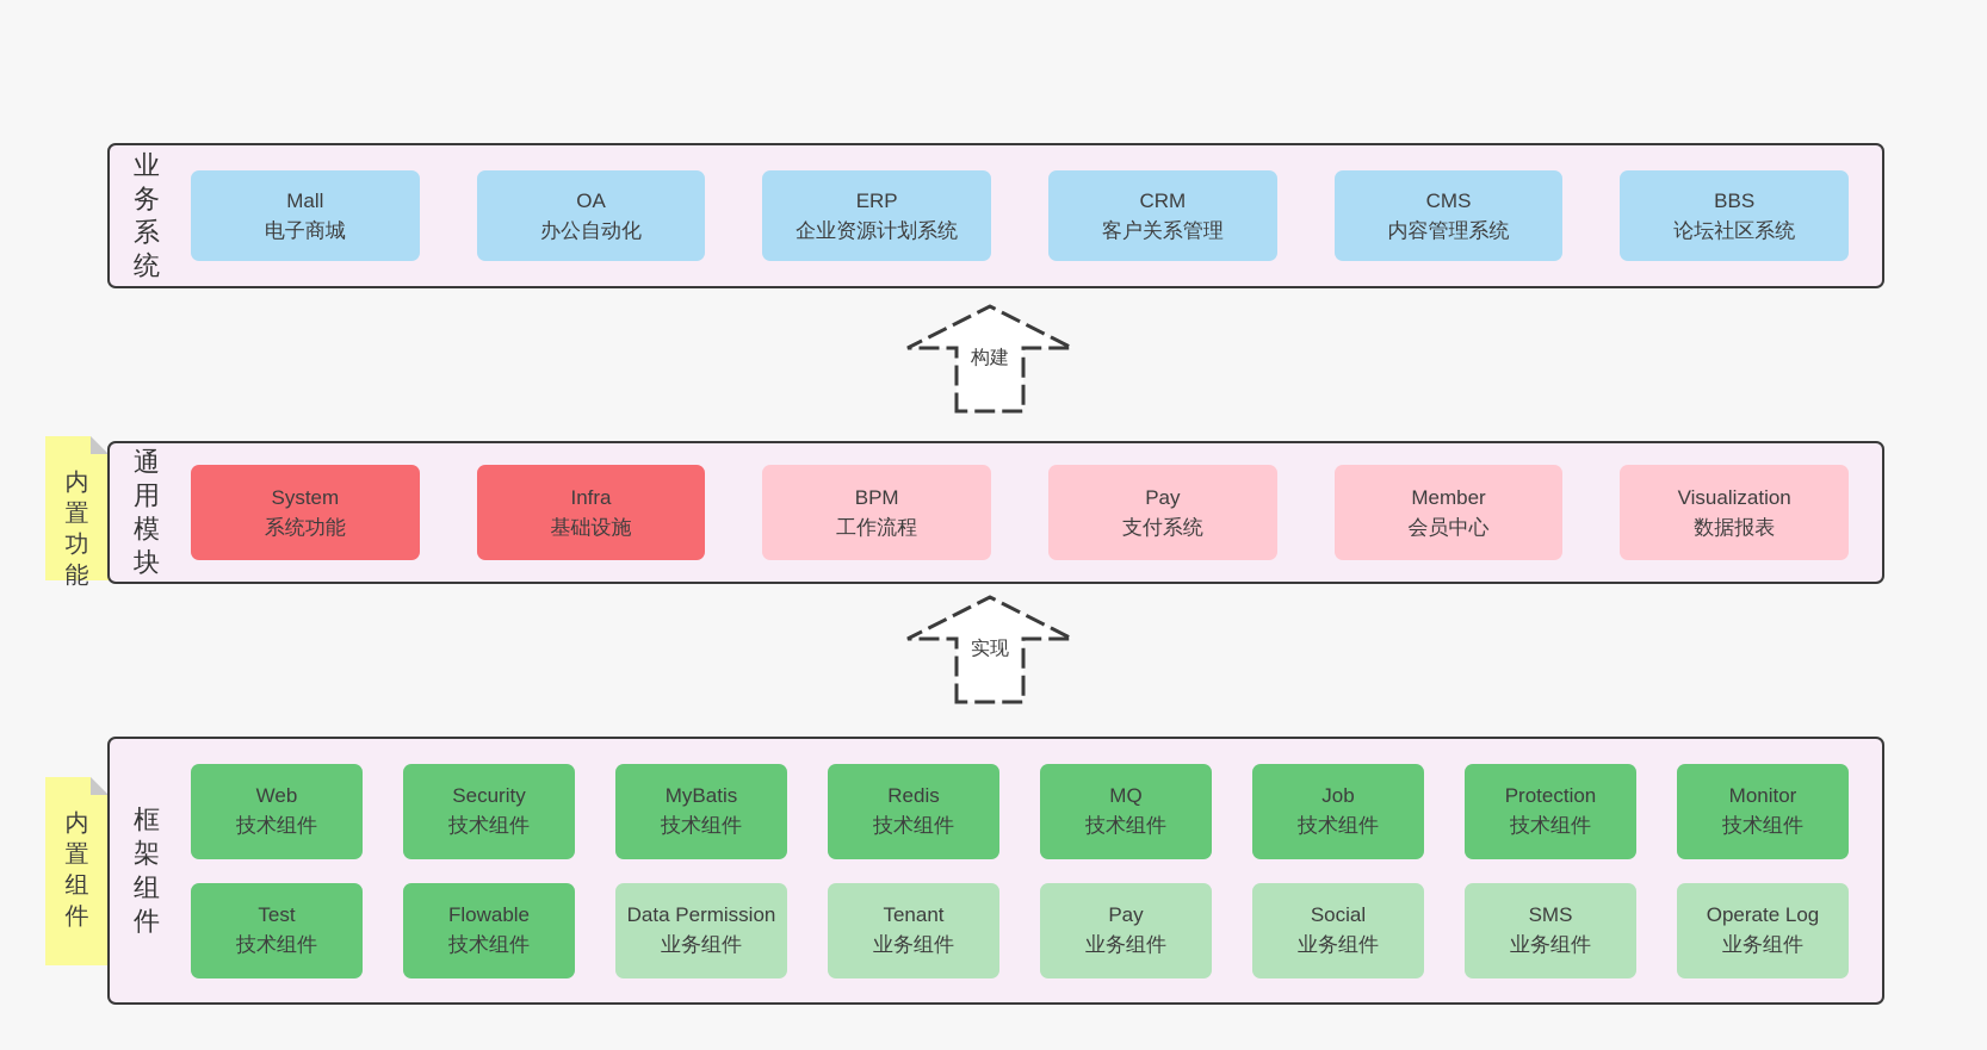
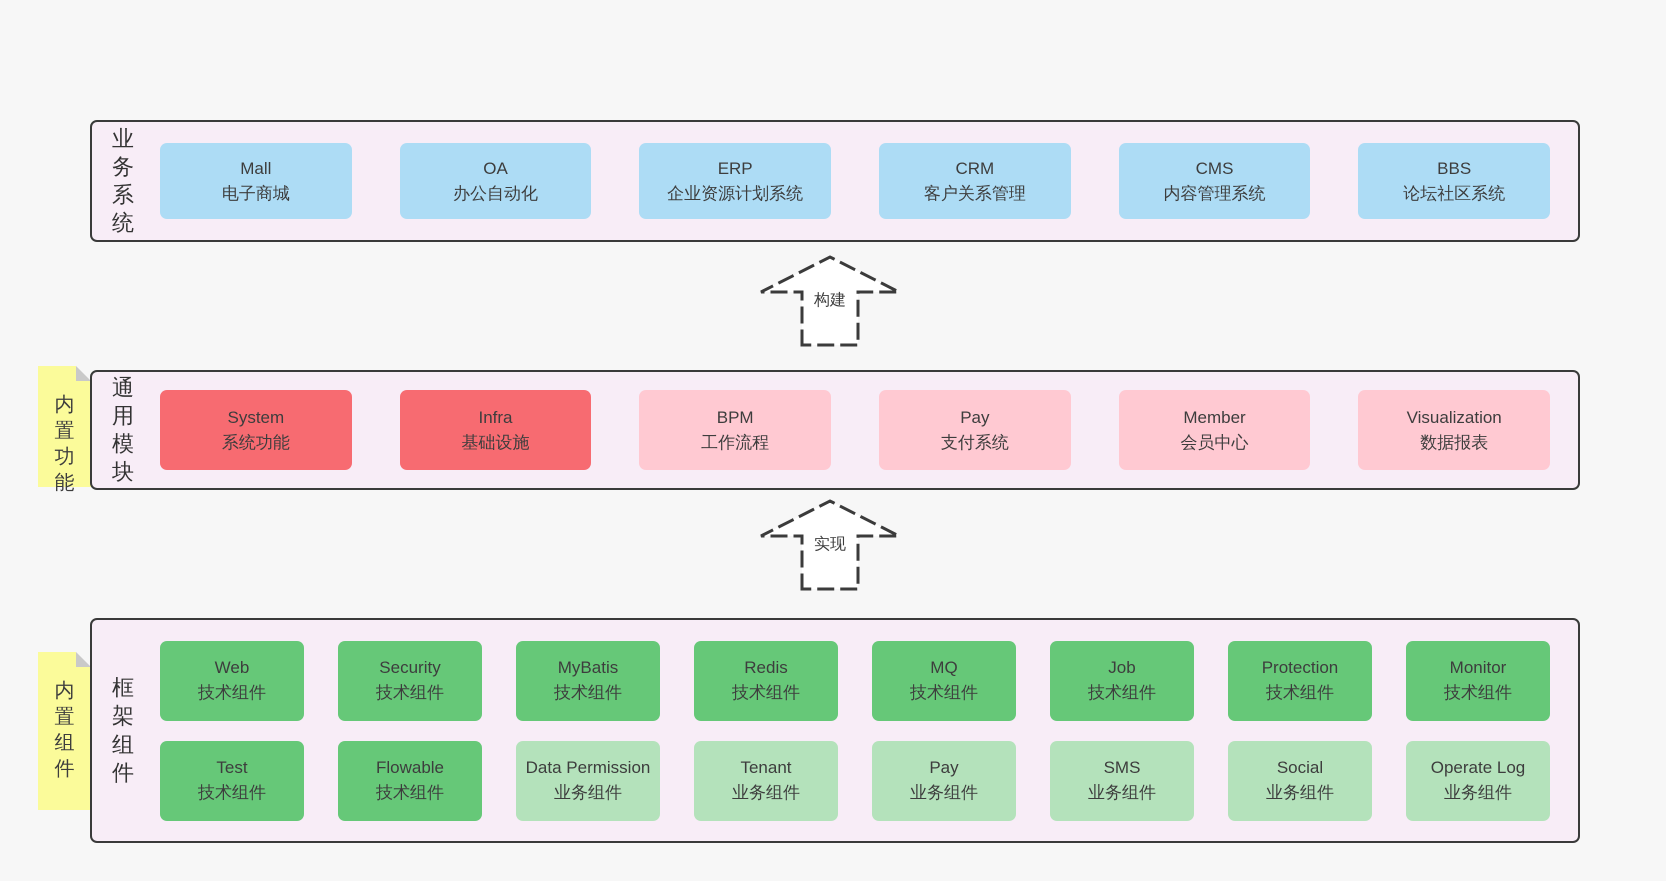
  内置功能
  内置组件
  构建
  实现
  业务系统
  Mall
  电子商城
  OA
  办公自动化
  ERP
  企业资源计划系统
  CRM
  客户关系管理
  CMS
  内容管理系统
  BBS
  论坛社区系统
  通用模块
  System
  系统功能
  Infra
  基础设施
  BPM
  工作流程
  Pay
  支付系统
  Member
  会员中心
  Visualization
  数据报表
  框架组件
  Web
  技术组件
  Security
  技术组件
  MyBatis
  技术组件
  Redis
  技术组件
  MQ
  技术组件
  Job
  技术组件
  Protection
  技术组件
  Monitor
  技术组件
  Test
  技术组件
  Flowable
  技术组件
  Data Permission
  业务组件
  Tenant
  业务组件
  Pay
  业务组件
- Social
+ SMS
  业务组件
- SMS
+ Social
  业务组件
  Operate Log
  业务组件
